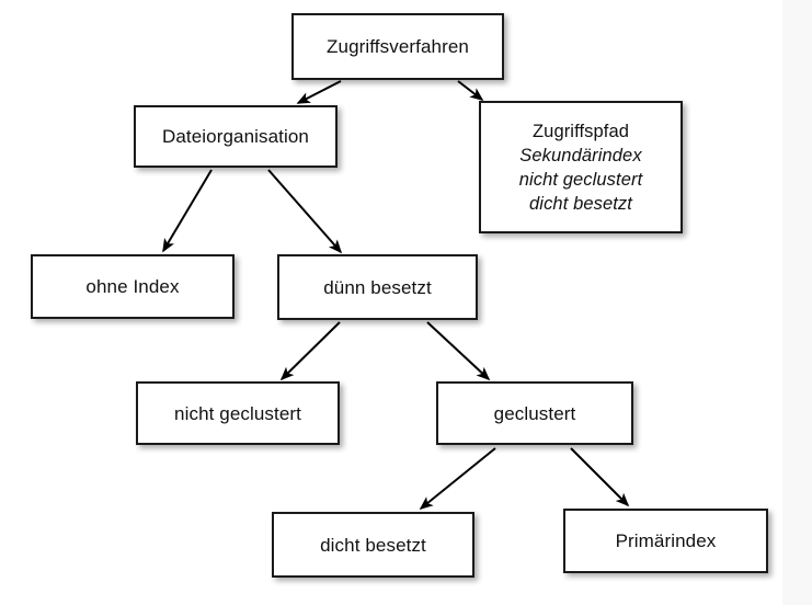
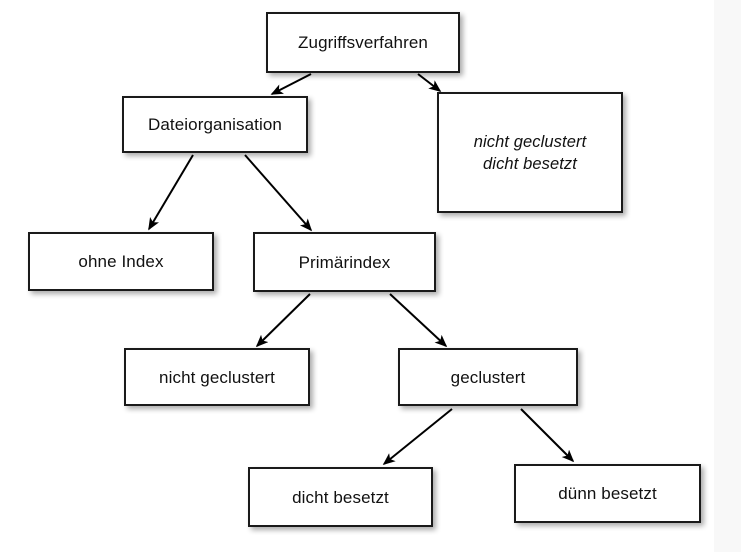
  Zugriffsverfahren
  Dateiorganisation
- Zugriffspfad
- Sekundärindex
  nicht geclustert
  dicht besetzt
  ohne Index
- dünn besetzt
+ Primärindex
  nicht geclustert
  geclustert
  dicht besetzt
- Primärindex
+ dünn besetzt
